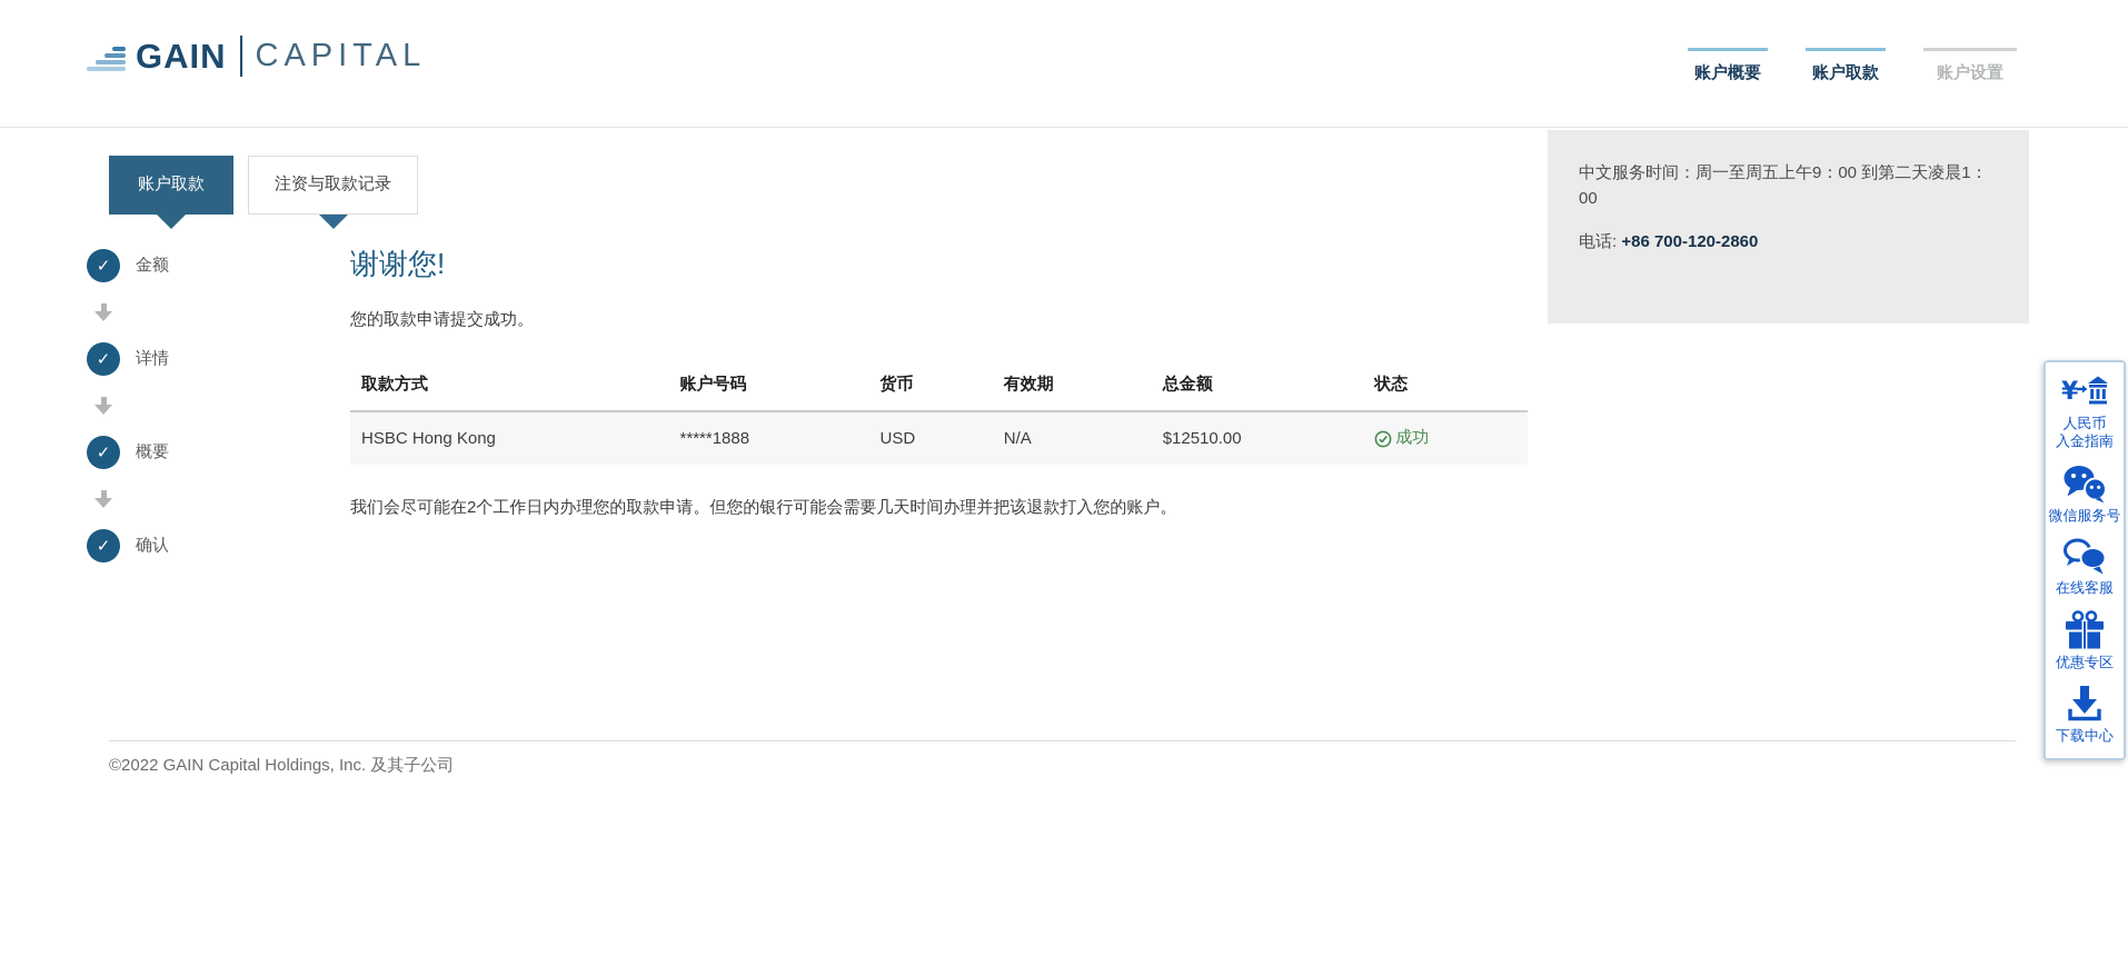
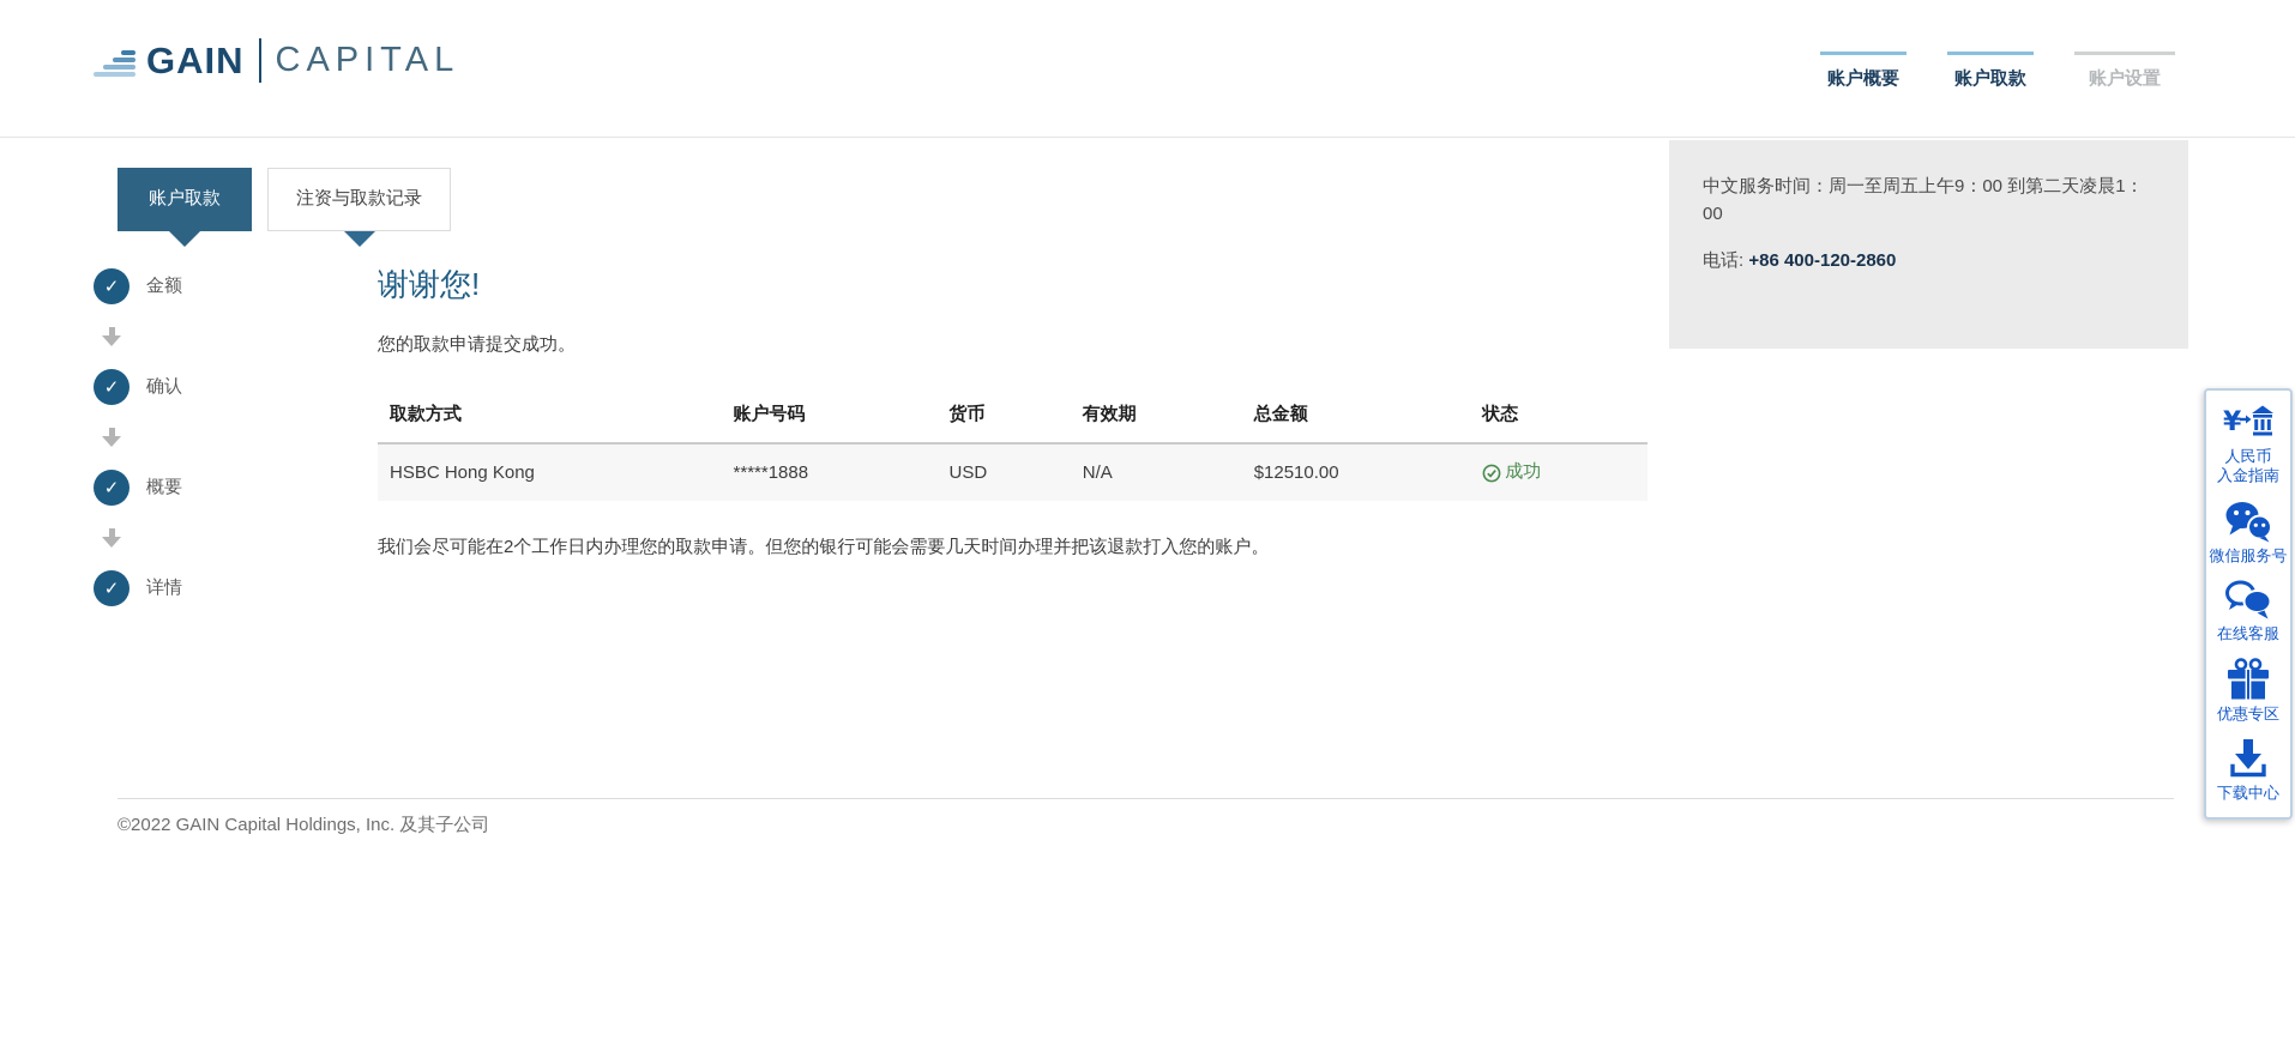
  GAIN
  CAPITAL
  账户概要
  账户取款
  账户设置
  账户取款
  注资与取款记录
  中文服务时间：周一至周五上午9：00 到第二天凌晨1：00
- 电话: +86 700-120-2860
+ 电话: +86 400-120-2860
  ✓
  金额
  ✓
- 详情
+ 确认
  ✓
  概要
  ✓
- 确认
+ 详情
  谢谢您!
  您的取款申请提交成功。
  取款方式	账户号码	货币	有效期	总金额	状态
  HSBC Hong Kong	*****1888	USD	N/A	$12510.00	成功
  我们会尽可能在2个工作日内办理您的取款申请。但您的银行可能会需要几天时间办理并把该退款打入您的账户。
  ©2022 GAIN Capital Holdings, Inc. 及其子公司
  ¥
  人民币
  入金指南
  微信服务号
  在线客服
  优惠专区
  下载中心
